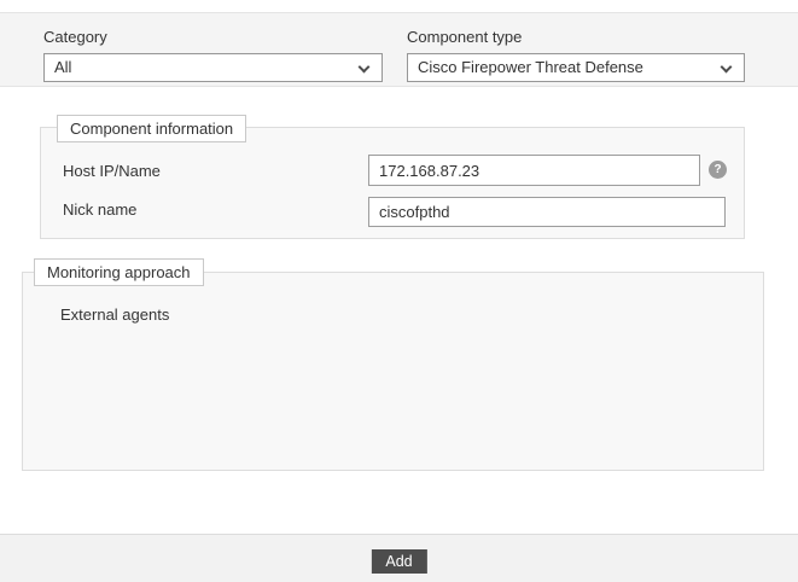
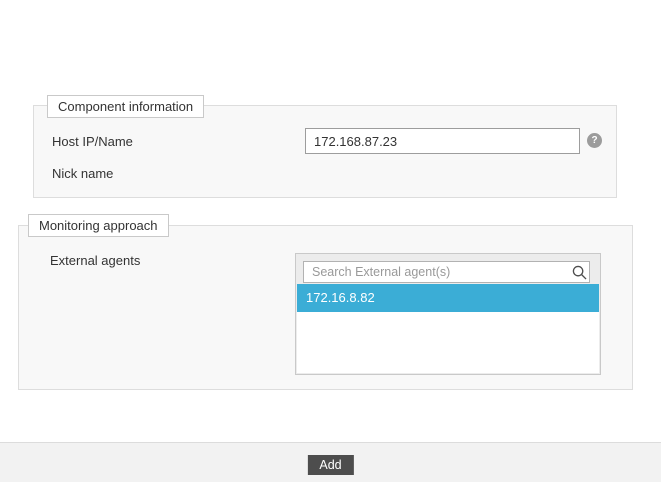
- Category
- All
- Component type
- Cisco Firepower Threat Defense
  Component information
  Host IP/Name
  172.168.87.23
  ?
  Nick name
- ciscofpthd
  Monitoring approach
  External agents
+ Search External agent(s)
+ 172.16.8.82
  Add
